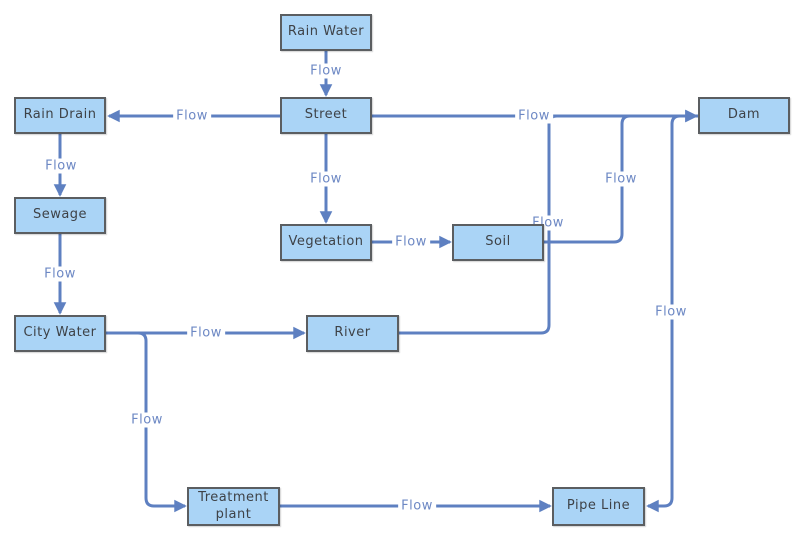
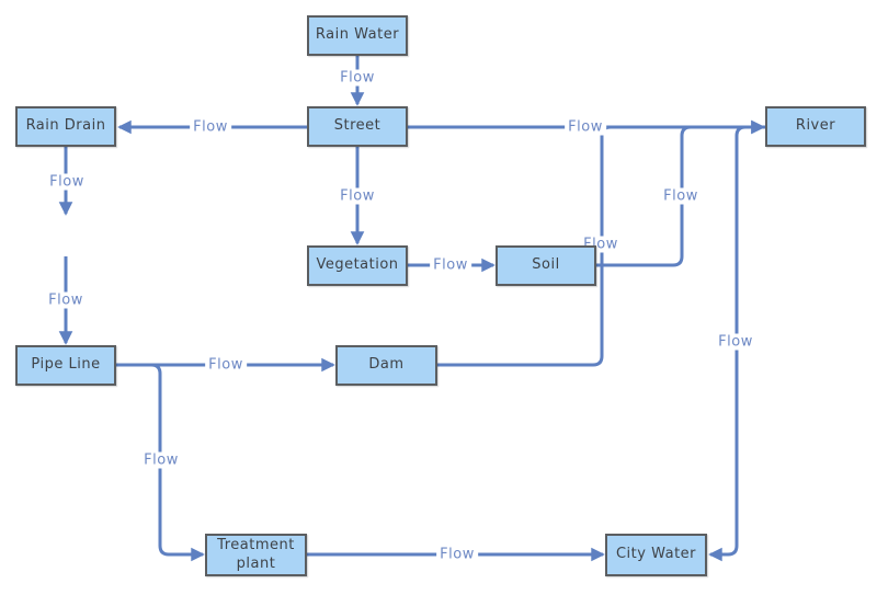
  Flow
  Flow
  Flow
  Flow
  Flow
  Flow
  Flow
  Flow
  Flow
  Flow
  Flow
  Flow
  Flow
  Rain Water
  Street
  Rain Drain
- Sewage
- City Water
+ Pipe Line
  Vegetation
  Soil
- River
+ Dam
  Treatment plant
- Pipe Line
+ City Water
- Dam
+ River
